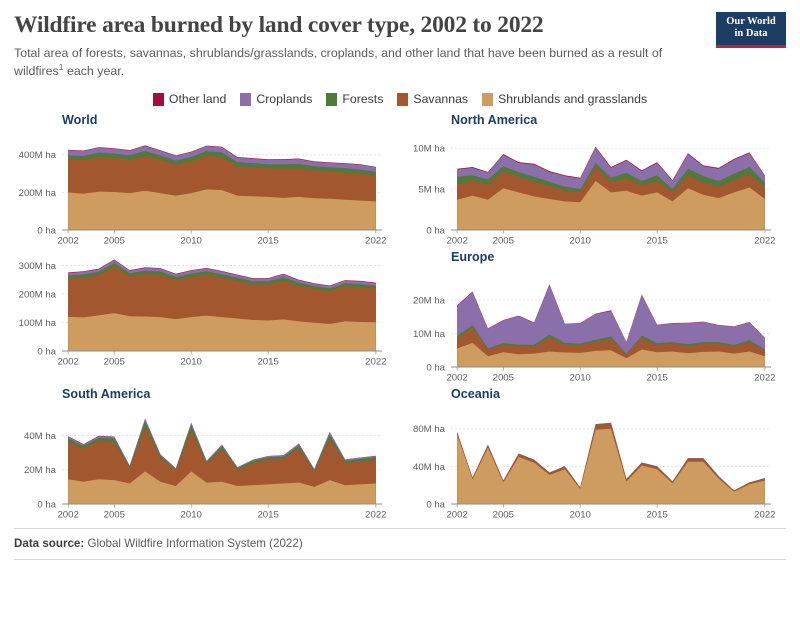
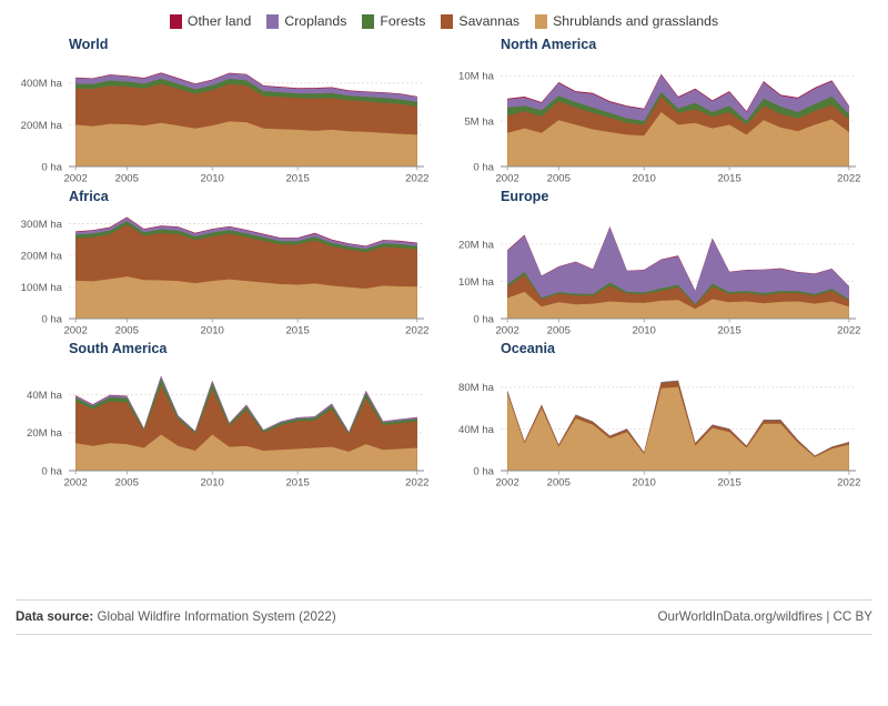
- Wildfire area burned by land cover type, 2002 to 2022
- Total area of forests, savannas, shrublands/grasslands, croplands, and other land that have been burned as a result of wildfires1 each year.
- Our World
- in Data
  Other land
  Croplands
  Forests
  Savannas
  Shrublands and grasslands
  World
  0 ha
  200M ha
  400M ha
  2002
  2005
  2010
  2015
  2022
  North America
  0 ha
  5M ha
  10M ha
  2002
  2005
  2010
  2015
  2022
+ Africa
  0 ha
  100M ha
  200M ha
  300M ha
  2002
  2005
  2010
  2015
  2022
  Europe
  0 ha
  10M ha
  20M ha
  2002
  2005
  2010
  2015
  2022
  South America
  0 ha
  20M ha
  40M ha
  2002
  2005
  2010
  2015
  2022
  Oceania
  0 ha
  40M ha
  80M ha
  2002
  2005
  2010
  2015
  2022
  Data source: Global Wildfire Information System (2022)
+ OurWorldInData.org/wildfires | CC BY
